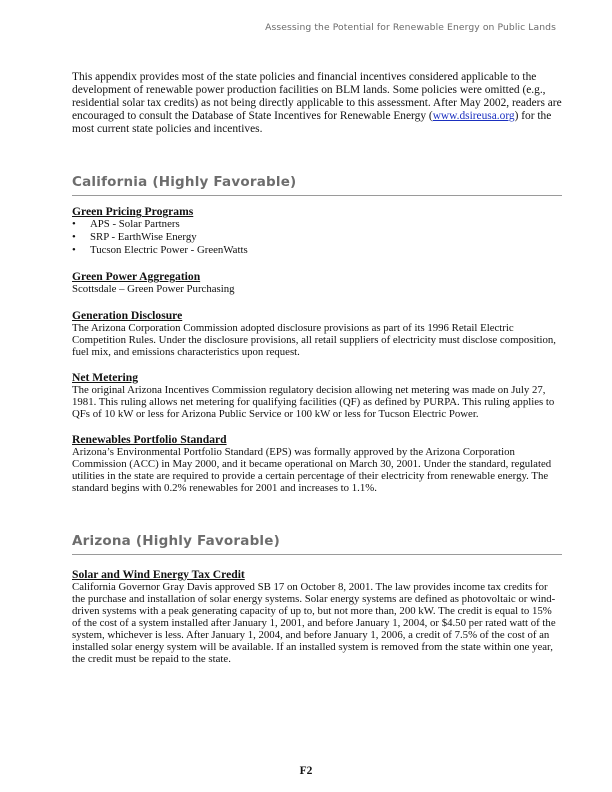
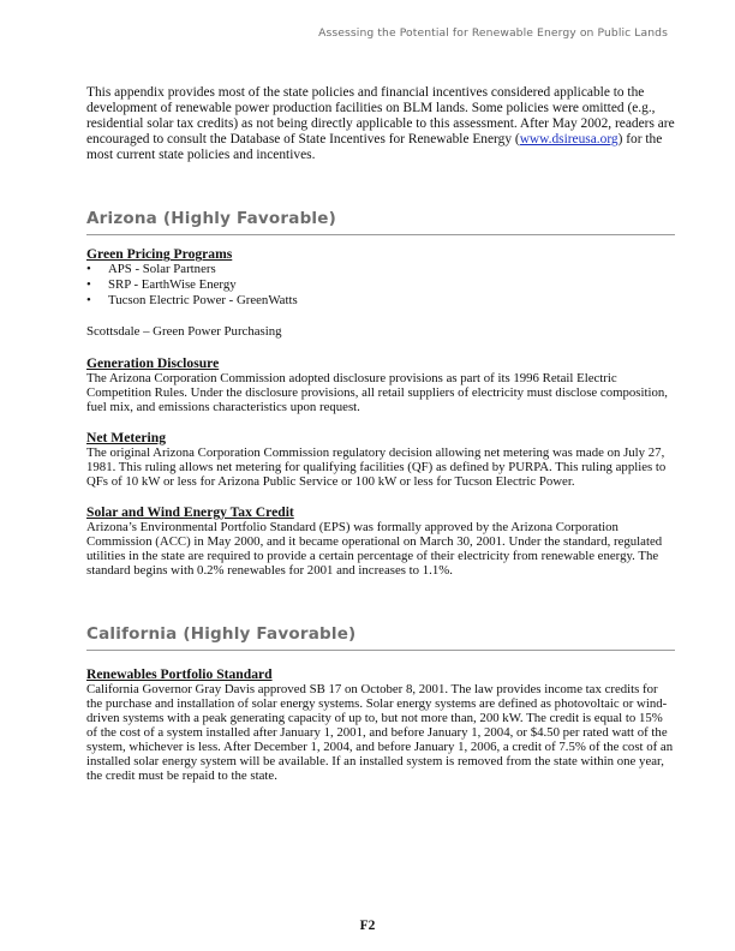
  Assessing the Potential for Renewable Energy on Public Lands
  This appendix provides most of the state policies and financial incentives considered applicable to the development of renewable power production facilities on BLM lands. Some policies were omitted (e.g., residential solar tax credits) as not being directly applicable to this assessment. After May 2002, readers are encouraged to consult the Database of State Incentives for Renewable Energy (www.dsireusa.org) for the most current state policies and incentives.
- California (Highly Favorable)
+ Arizona (Highly Favorable)
  Green Pricing Programs
  •
  APS - Solar Partners
  •
  SRP - EarthWise Energy
  •
  Tucson Electric Power - GreenWatts
- Green Power Aggregation
  Scottsdale – Green Power Purchasing
  Generation Disclosure
  The Arizona Corporation Commission adopted disclosure provisions as part of its 1996 Retail Electric Competition Rules. Under the disclosure provisions, all retail suppliers of electricity must disclose composition, fuel mix, and emissions characteristics upon request.
  Net Metering
- The original Arizona Incentives Commission regulatory decision allowing net metering was made on July 27, 1981. This ruling allows net metering for qualifying facilities (QF) as defined by PURPA. This ruling applies to QFs of 10 kW or less for Arizona Public Service or 100 kW or less for Tucson Electric Power.
+ The original Arizona Corporation Commission regulatory decision allowing net metering was made on July 27, 1981. This ruling allows net metering for qualifying facilities (QF) as defined by PURPA. This ruling applies to QFs of 10 kW or less for Arizona Public Service or 100 kW or less for Tucson Electric Power.
- Renewables Portfolio Standard
+ Solar and Wind Energy Tax Credit
  Arizona’s Environmental Portfolio Standard (EPS) was formally approved by the Arizona Corporation Commission (ACC) in May 2000, and it became operational on March 30, 2001. Under the standard, regulated utilities in the state are required to provide a certain percentage of their electricity from renewable energy. The standard begins with 0.2% renewables for 2001 and increases to 1.1%.
- Arizona (Highly Favorable)
+ California (Highly Favorable)
- Solar and Wind Energy Tax Credit
+ Renewables Portfolio Standard
- California Governor Gray Davis approved SB 17 on October 8, 2001. The law provides income tax credits for the purchase and installation of solar energy systems. Solar energy systems are defined as photovoltaic or wind-driven systems with a peak generating capacity of up to, but not more than, 200 kW. The credit is equal to 15% of the cost of a system installed after January 1, 2001, and before January 1, 2004, or $4.50 per rated watt of the system, whichever is less. After January 1, 2004, and before January 1, 2006, a credit of 7.5% of the cost of an installed solar energy system will be available. If an installed system is removed from the state within one year, the credit must be repaid to the state.
+ California Governor Gray Davis approved SB 17 on October 8, 2001. The law provides income tax credits for the purchase and installation of solar energy systems. Solar energy systems are defined as photovoltaic or wind-driven systems with a peak generating capacity of up to, but not more than, 200 kW. The credit is equal to 15% of the cost of a system installed after January 1, 2001, and before January 1, 2004, or $4.50 per rated watt of the system, whichever is less. After December 1, 2004, and before January 1, 2006, a credit of 7.5% of the cost of an installed solar energy system will be available. If an installed system is removed from the state within one year, the credit must be repaid to the state.
  F2
